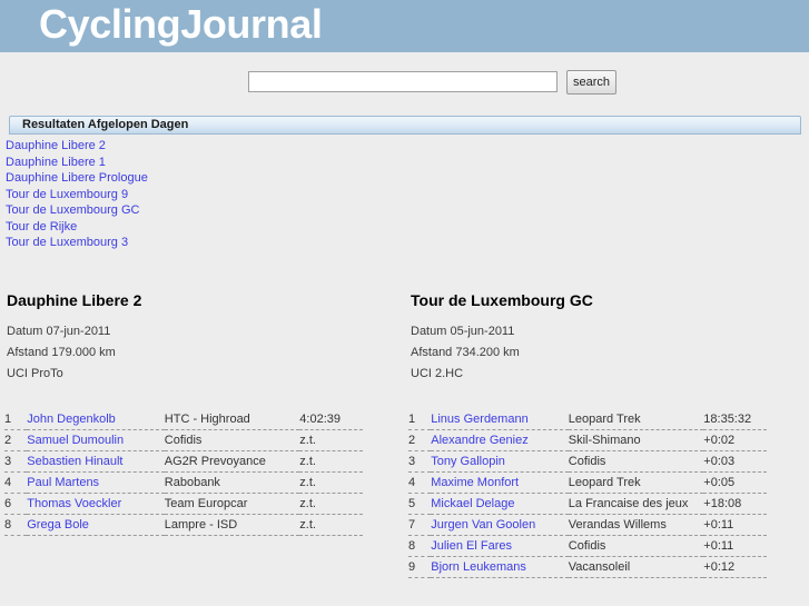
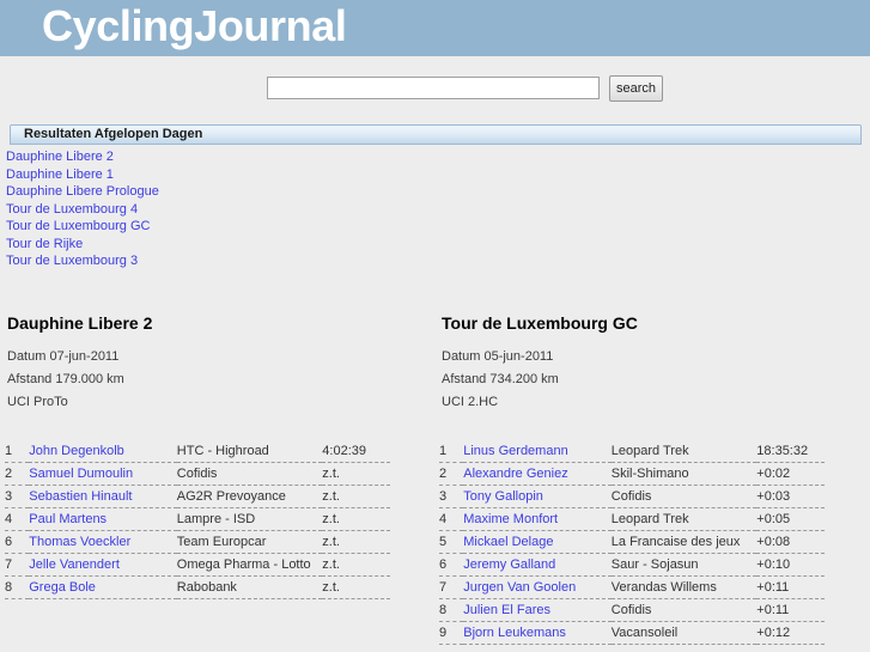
  CyclingJournal
  search
  Resultaten Afgelopen Dagen
  Dauphine Libere 2
  Dauphine Libere 1
  Dauphine Libere Prologue
- Tour de Luxembourg 9
+ Tour de Luxembourg 4
  Tour de Luxembourg GC
  Tour de Rijke
  Tour de Luxembourg 3
  Dauphine Libere 2
  Datum 07-jun-2011
  Afstand 179.000 km
  UCI ProTo
  1	John Degenkolb	HTC - Highroad	4:02:39
  2	Samuel Dumoulin	Cofidis	z.t.
  3	Sebastien Hinault	AG2R Prevoyance	z.t.
- 4	Paul Martens	Rabobank	z.t.
+ 4	Paul Martens	Lampre - ISD	z.t.
  6	Thomas Voeckler	Team Europcar	z.t.
+ 7	Jelle Vanendert	Omega Pharma - Lotto	z.t.
- 8	Grega Bole	Lampre - ISD	z.t.
+ 8	Grega Bole	Rabobank	z.t.
  Tour de Luxembourg GC
  Datum 05-jun-2011
  Afstand 734.200 km
  UCI 2.HC
  1	Linus Gerdemann	Leopard Trek	18:35:32
  2	Alexandre Geniez	Skil-Shimano	+0:02
  3	Tony Gallopin	Cofidis	+0:03
  4	Maxime Monfort	Leopard Trek	+0:05
- 5	Mickael Delage	La Francaise des jeux	+18:08
+ 5	Mickael Delage	La Francaise des jeux	+0:08
+ 6	Jeremy Galland	Saur - Sojasun	+0:10
  7	Jurgen Van Goolen	Verandas Willems	+0:11
  8	Julien El Fares	Cofidis	+0:11
  9	Bjorn Leukemans	Vacansoleil	+0:12
